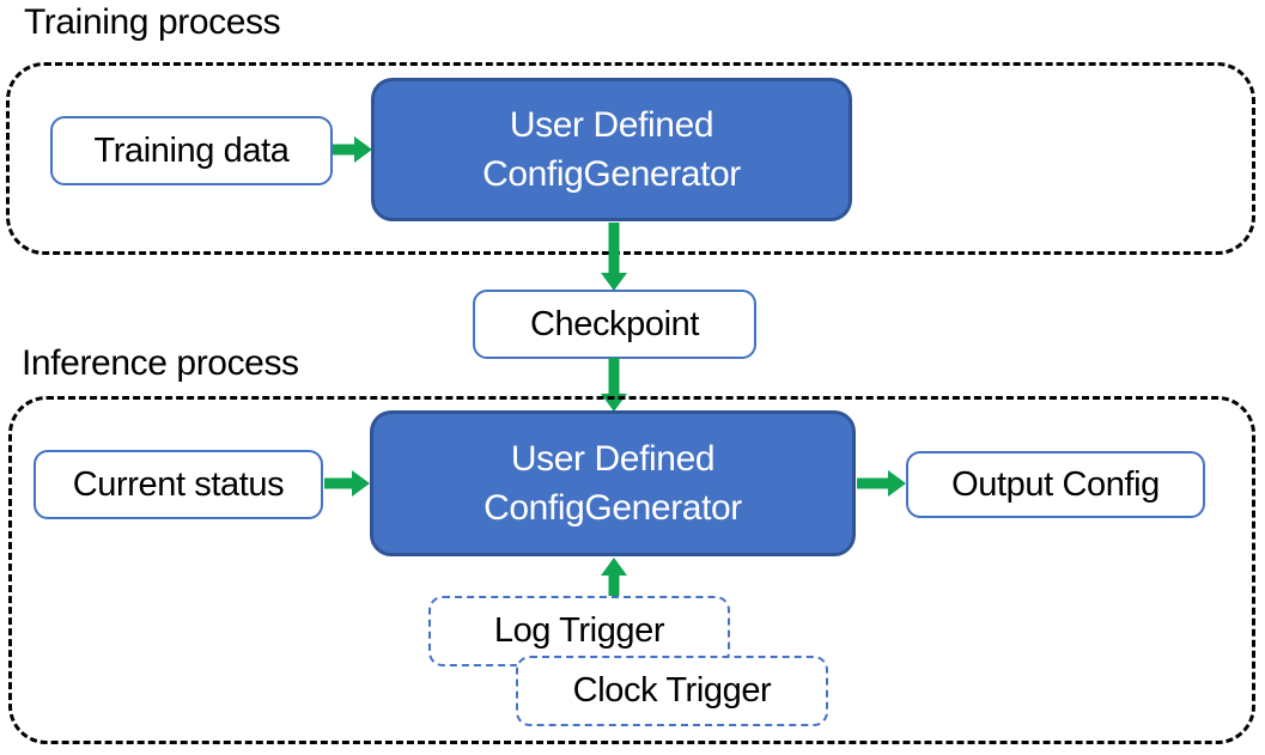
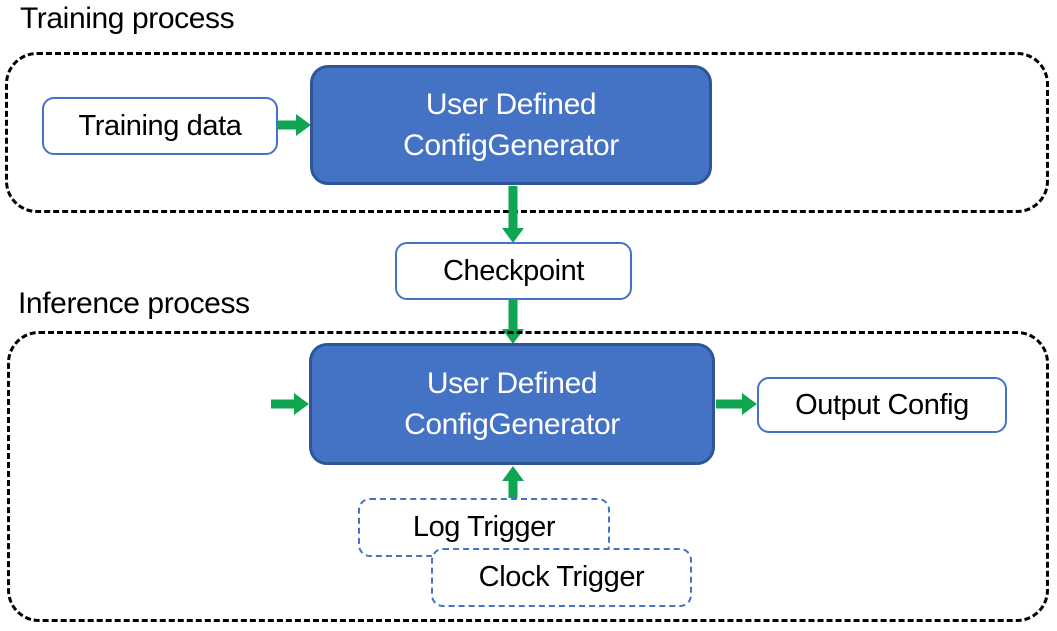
  Training process
  Training data
  User Defined
  ConfigGenerator
  Checkpoint
  Inference process
- Current status
  User Defined
  ConfigGenerator
  Output Config
  Log Trigger
  Clock Trigger
